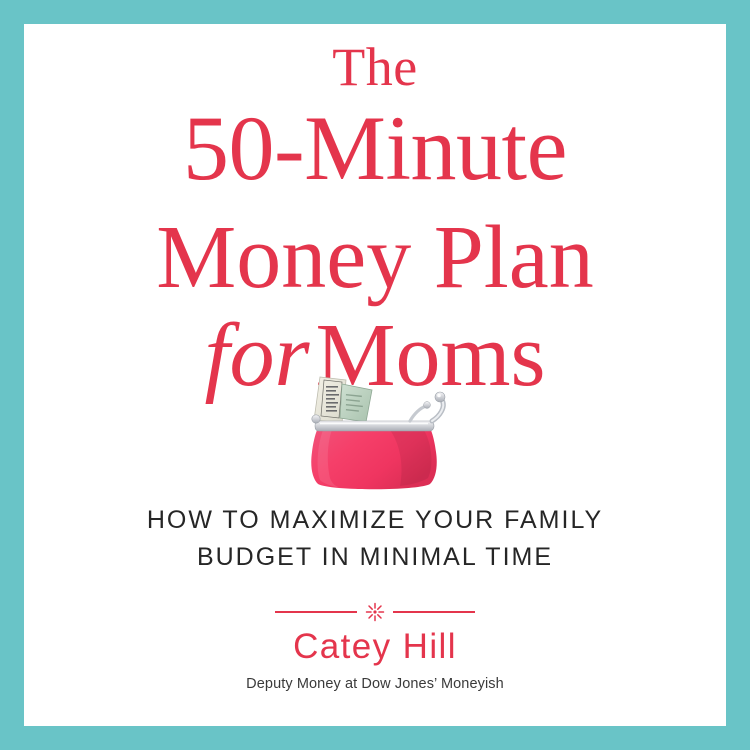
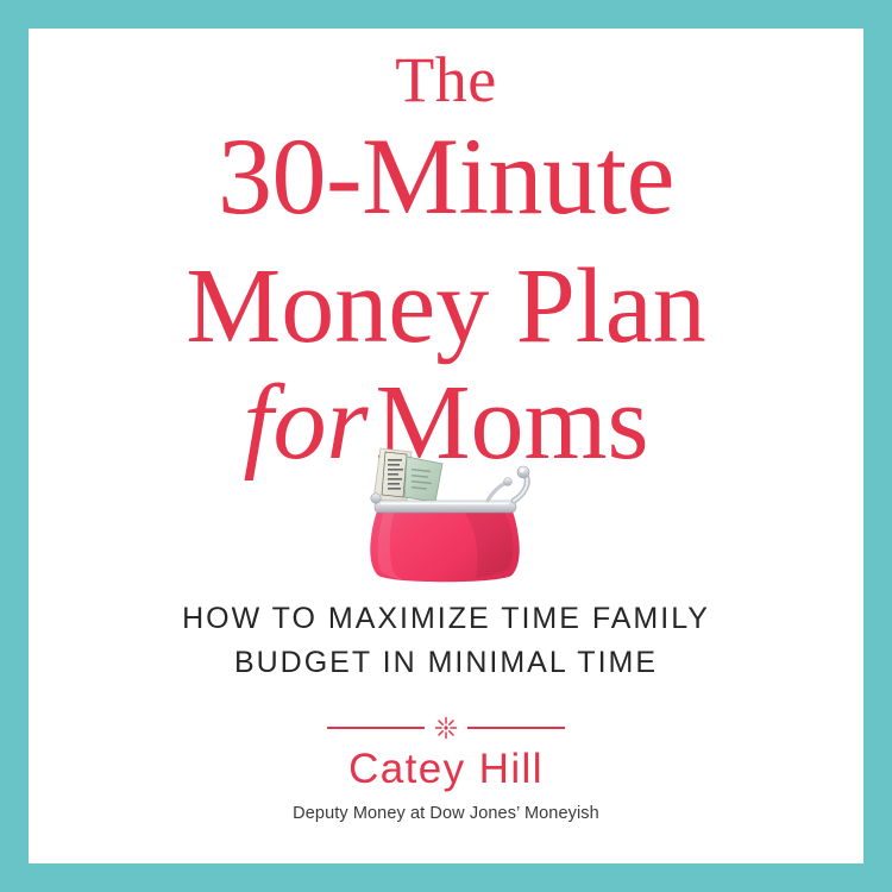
  The
- 50-Minute
+ 30-Minute
  Money Plan
  forMoms
- HOW TO MAXIMIZE YOUR FAMILY
+ HOW TO MAXIMIZE TIME FAMILY
  BUDGET IN MINIMAL TIME
  Catey Hill
  Deputy Money at Dow Jones’ Moneyish
